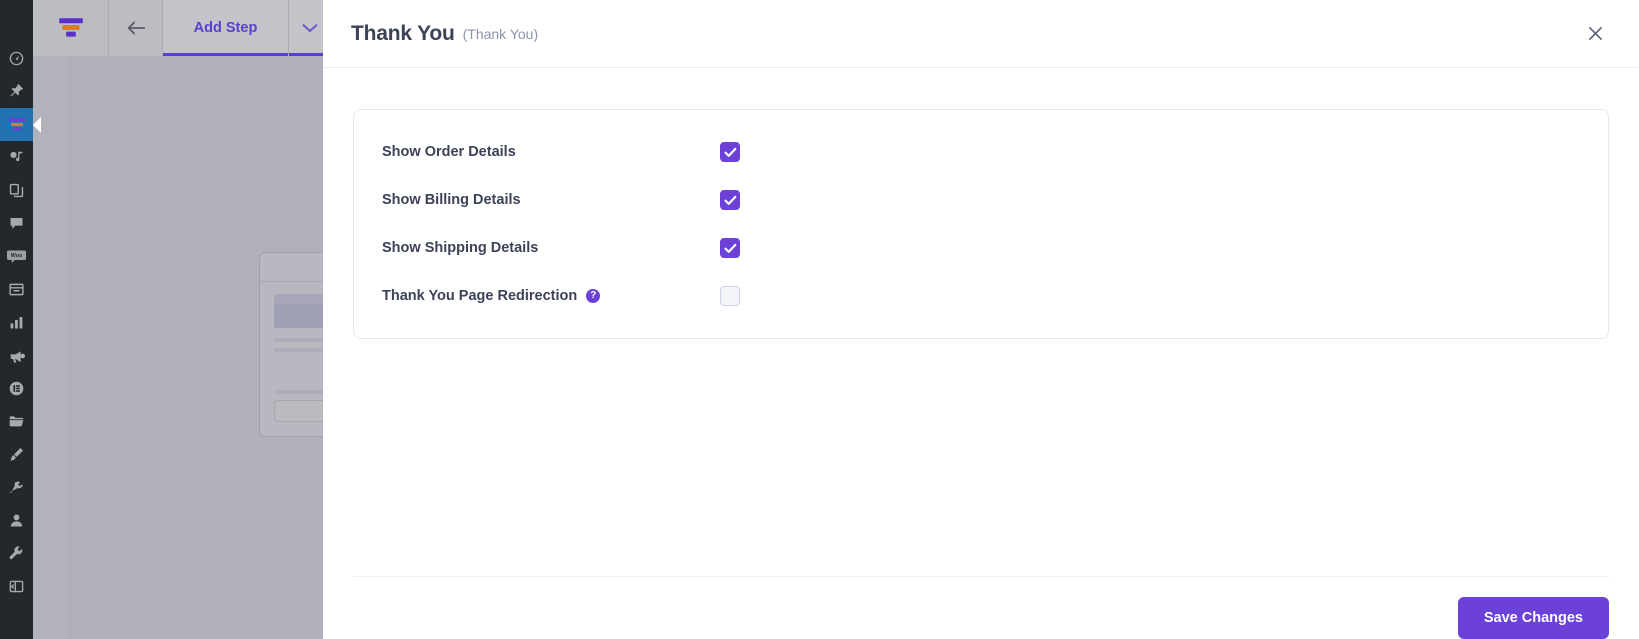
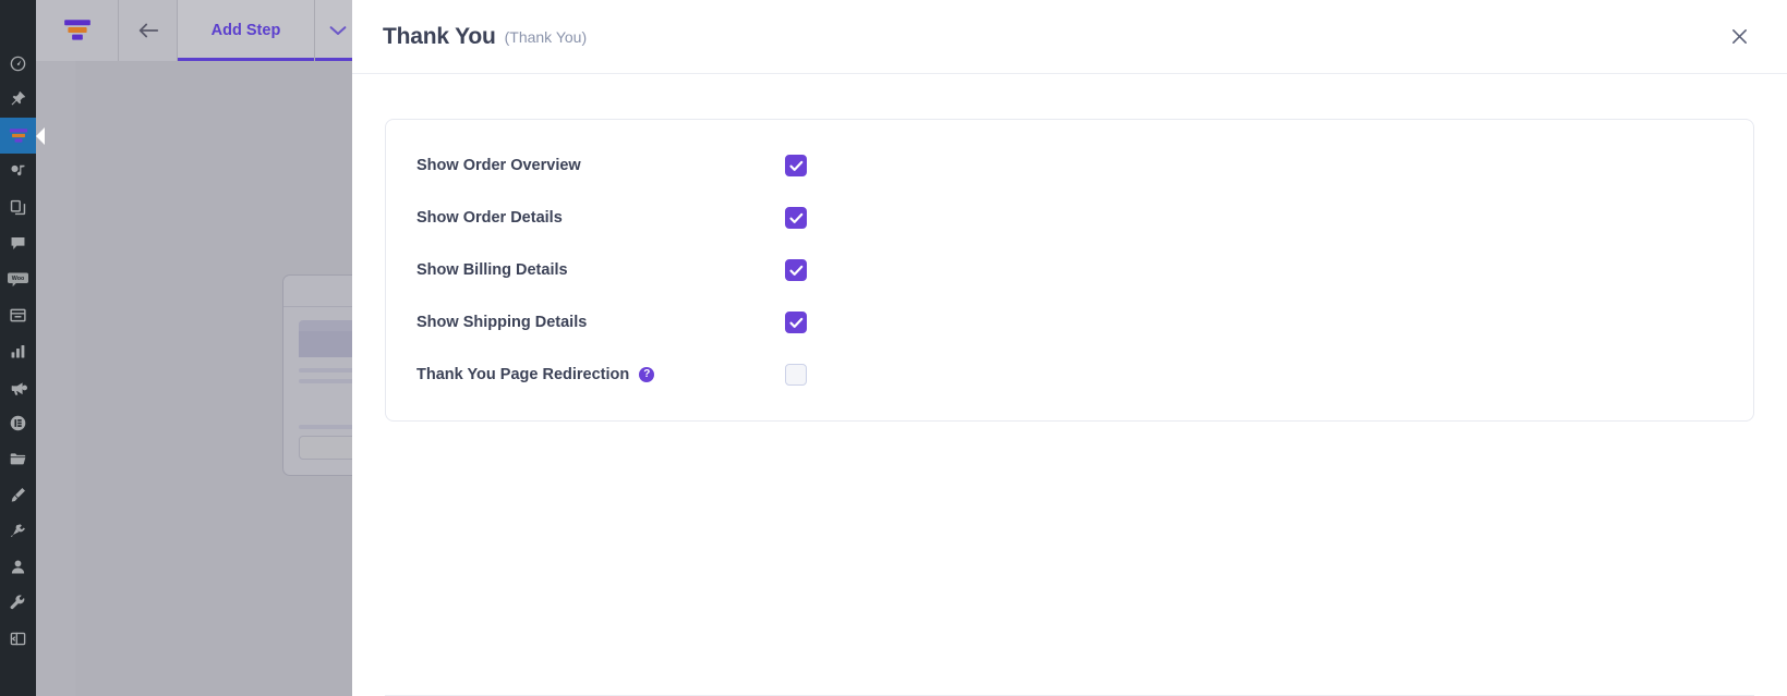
  Add Step
  Thank You
  (Thank You)
+ Show Order Overview
  Show Order Details
  Show Billing Details
  Show Shipping Details
  Thank You Page Redirection
  ?
- Save Changes
